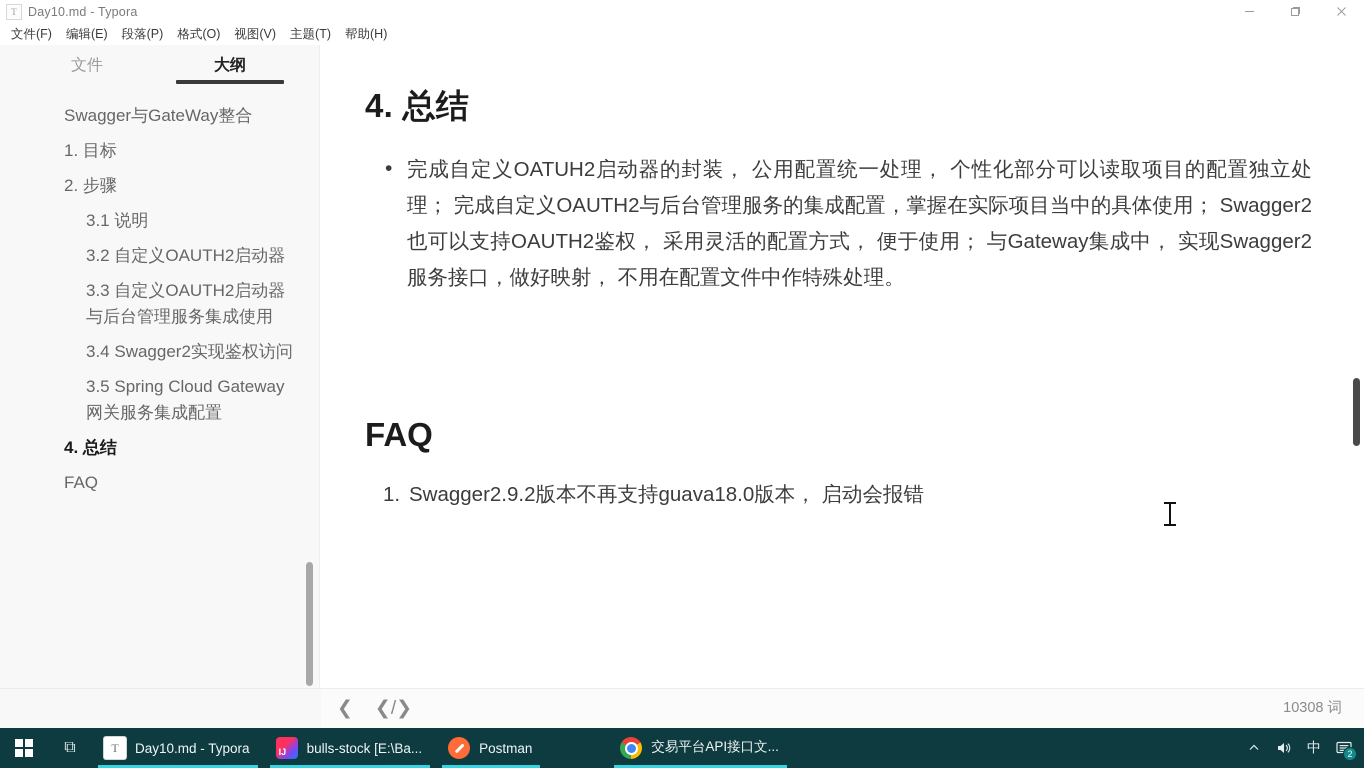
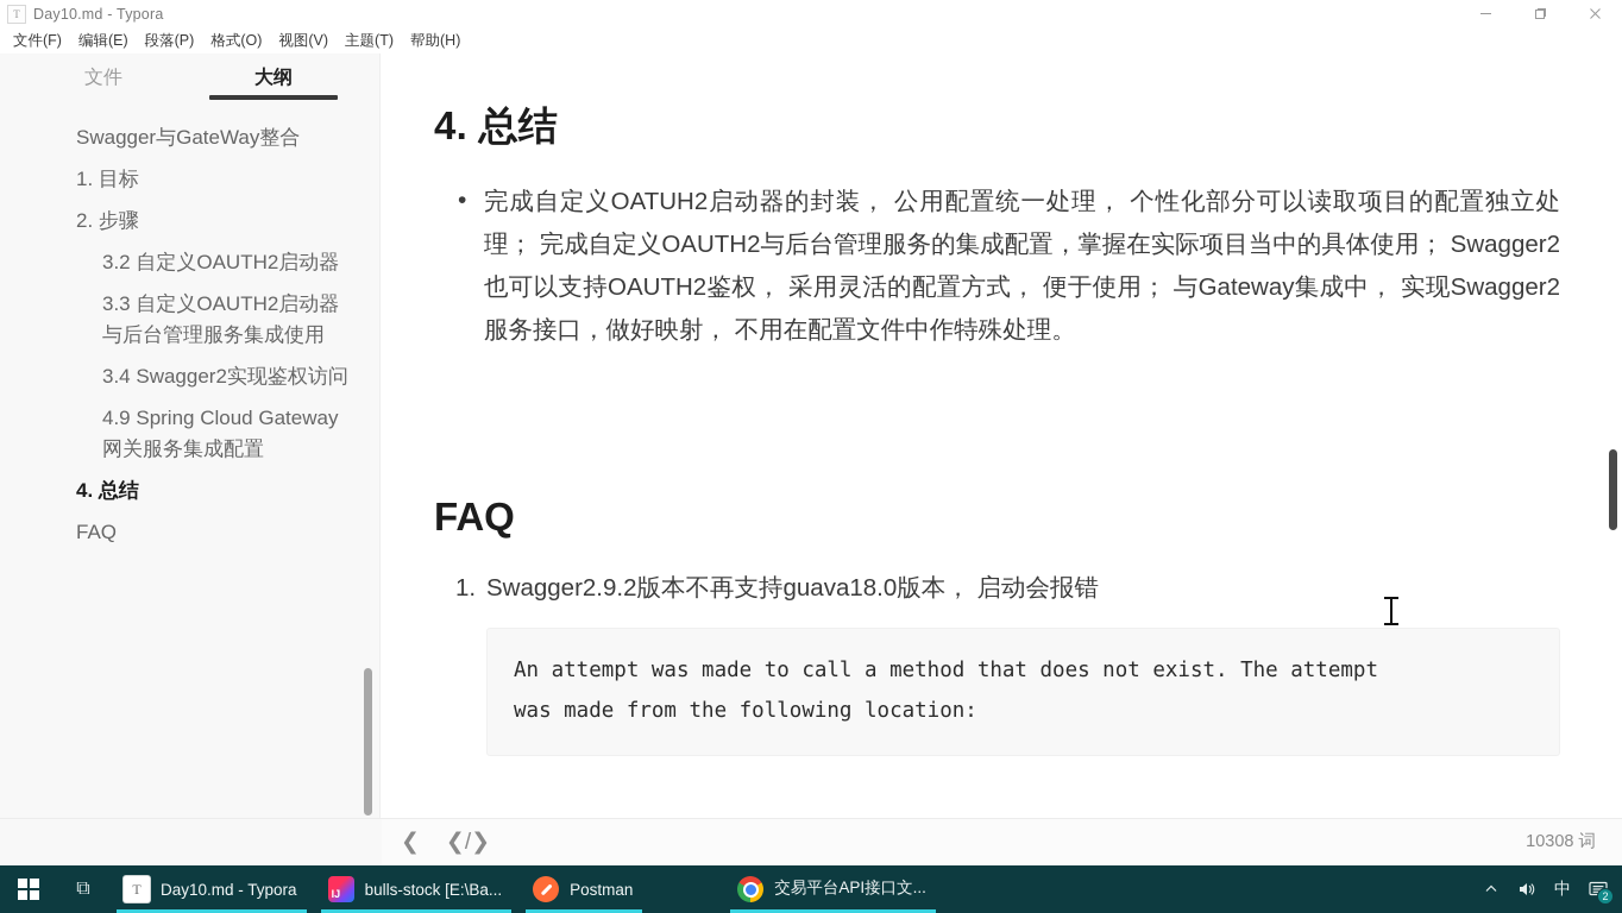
  T
  Day10.md - Typora
  文件(F)
  编辑(E)
  段落(P)
  格式(O)
  视图(V)
  主题(T)
  帮助(H)
  文件
  大纲
  Swagger与GateWay整合
  1. 目标
  2. 步骤
- 3.1 说明
  3.2 自定义OAUTH2启动器
  3.3 自定义OAUTH2启动器与后台管理服务集成使用
  3.4 Swagger2实现鉴权访问
- 3.5 Spring Cloud Gateway网关服务集成配置
+ 4.9 Spring Cloud Gateway网关服务集成配置
  4. 总结
  FAQ
  4. 总结
  完成自定义OATUH2启动器的封装， 公用配置统一处理， 个性化部分可以读取项目的配置独立处理； 完成自定义OAUTH2与后台管理服务的集成配置，掌握在实际项目当中的具体使用； Swagger2 也可以支持OAUTH2鉴权， 采用灵活的配置方式， 便于使用； 与Gateway集成中， 实现Swagger2服务接口，做好映射， 不用在配置文件中作特殊处理。
  FAQ
  Swagger2.9.2版本不再支持guava18.0版本， 启动会报错
+ An attempt was made to call a method that does not exist. The attempt
+ was made from the following location:
  ❮
  ❮/❯
  10308 词
  ⧉
  T
  Day10.md - Typora
  IJ
  bulls-stock [E:\Ba...
  Postman
  交易平台API接口文...
  中
  2
